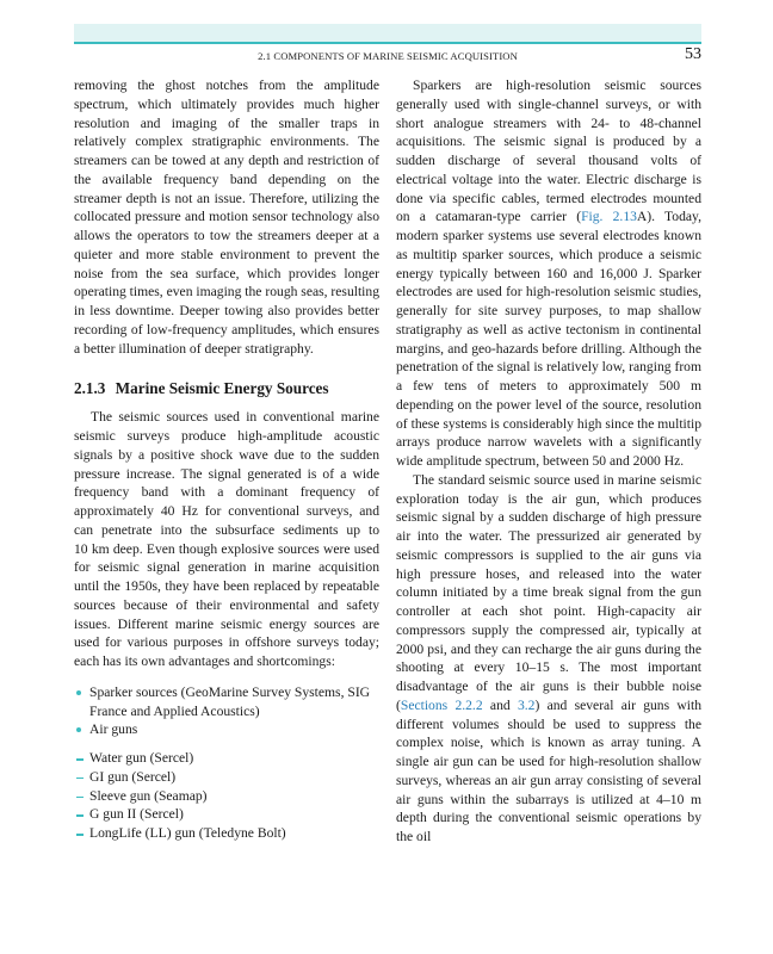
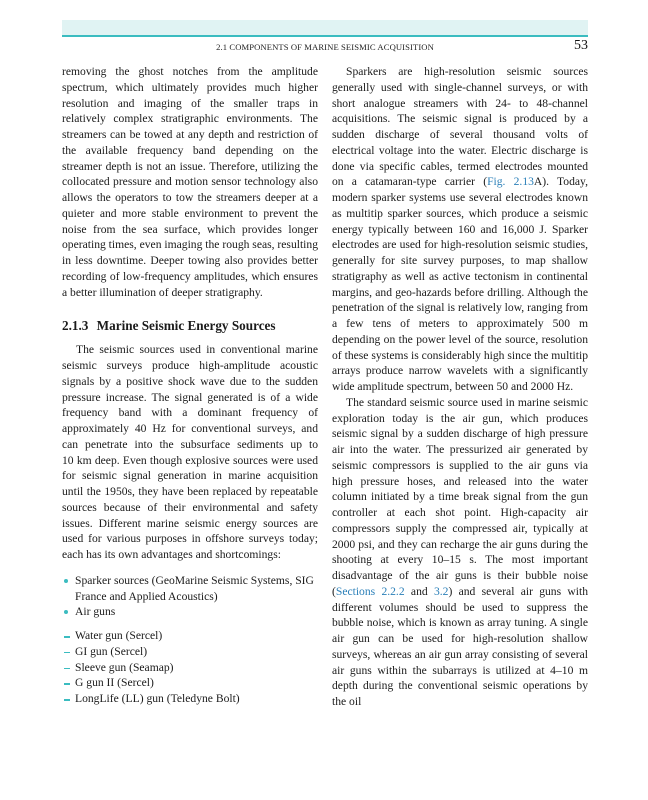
  2.1 COMPONENTS OF MARINE SEISMIC ACQUISITION
  53
  removing the ghost notches from the amplitude spectrum, which ultimately provides much higher resolution and imaging of the smaller traps in relatively complex stratigraphic envi­ronments. The streamers can be towed at any depth and restriction of the available frequency band depending on the streamer depth is not an issue. Therefore, utilizing the collocated pres­sure and motion sensor technology also allows the operators to tow the streamers deeper at a quieter and more stable environment to prevent the noise from the sea surface, which provides longer operating times, even imaging the rough seas, resulting in less downtime. Deeper towing also provides better recording of low-frequency amplitudes, which ensures a better illumination of deeper stratigraphy.
  2.1.3 Marine Seismic Energy Sources
  The seismic sources used in conventional marine seismic surveys produce high-amplitude acoustic signals by a positive shock wave due to the sudden pressure increase. The signal generated is of a wide frequency band with a dominant frequency of approximately 40 Hz for conventional surveys, and can pene­trate into the subsurface sediments up to 10 km deep. Even though explosive sources were used for seismic signal generation in marine acquisition until the 1950s, they have been replaced by repeatable sources because of their environmental and safety issues. Different marine seismic energy sources are used for var­ious purposes in offshore surveys today; each has its own advantages and shortcomings:
- Sparker sources (GeoMarine Survey Systems, SIG France and Applied Acoustics)
+ Sparker sources (GeoMarine Seismic Systems, SIG France and Applied Acoustics)
  Air guns
  Water gun (Sercel)
  GI gun (Sercel)
  Sleeve gun (Seamap)
  G gun II (Sercel)
  LongLife (LL) gun (Teledyne Bolt)
  Sparkers are high-resolution seismic sources generally used with single-channel surveys, or with short analogue streamers with 24- to 48-channel acquisitions. The seismic signal is pro­duced by a sudden discharge of several thou­sand volts of electrical voltage into the water. Electric discharge is done via specific cables, termed electrodes mounted on a catamaran-type carrier (Fig. 2.13A). Today, modern sparker sys­tems use several electrodes known as multitip sparker sources, which produce a seismic energy typically between 160 and 16,000 J. Sparker electrodes are used for high-resolution seismic studies, generally for site survey pur­poses, to map shallow stratigraphy as well as active tectonism in continental margins, and geo-hazards before drilling. Although the pene­tration of the signal is relatively low, ranging from a few tens of meters to approximately 500 m depending on the power level of the source, resolution of these systems is consider­ably high since the multitip arrays produce nar­row wavelets with a significantly wide amplitude spectrum, between 50 and 2000 Hz.
- The standard seismic source used in marine seismic exploration today is the air gun, which produces seismic signal by a sudden discharge of high pressure air into the water. The pressur­ized air generated by seismic compressors is supplied to the air guns via high pressure hoses, and released into the water column initiated by a time break signal from the gun controller at each shot point. High-capacity air compressors sup­ply the compressed air, typically at 2000 psi, and they can recharge the air guns during the shooting at every 10–15 s. The most important disadvantage of the air guns is their bubble noise (Sections 2.2.2 and 3.2) and several air guns with different volumes should be used to suppress the complex noise, which is known as array tun­ing. A single air gun can be used for high-resolution shallow surveys, whereas an air gun array consisting of several air guns within the subarrays is utilized at 4–10 m depth during the conventional seismic operations by the oil
+ The standard seismic source used in marine seismic exploration today is the air gun, which produces seismic signal by a sudden discharge of high pressure air into the water. The pressur­ized air generated by seismic compressors is supplied to the air guns via high pressure hoses, and released into the water column initiated by a time break signal from the gun controller at each shot point. High-capacity air compressors sup­ply the compressed air, typically at 2000 psi, and they can recharge the air guns during the shooting at every 10–15 s. The most important disadvantage of the air guns is their bubble noise (Sections 2.2.2 and 3.2) and several air guns with different volumes should be used to suppress the bubble noise, which is known as array tun­ing. A single air gun can be used for high-resolution shallow surveys, whereas an air gun array consisting of several air guns within the subarrays is utilized at 4–10 m depth during the conventional seismic operations by the oil
